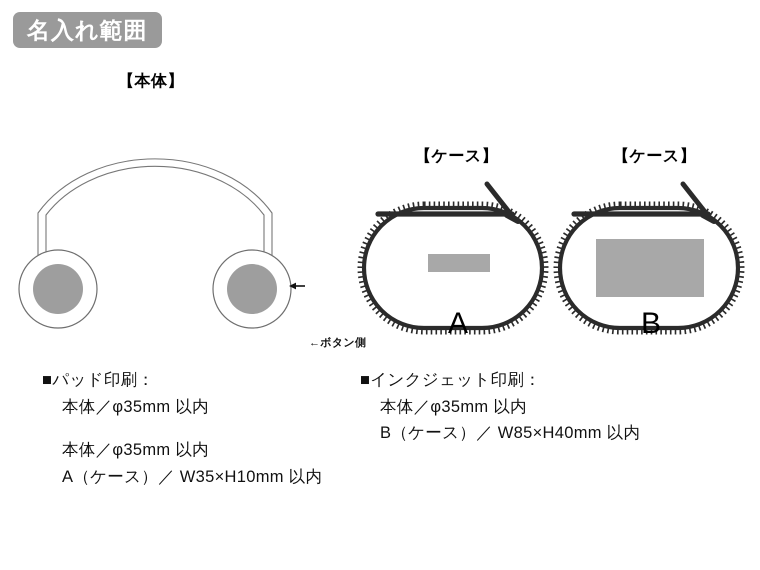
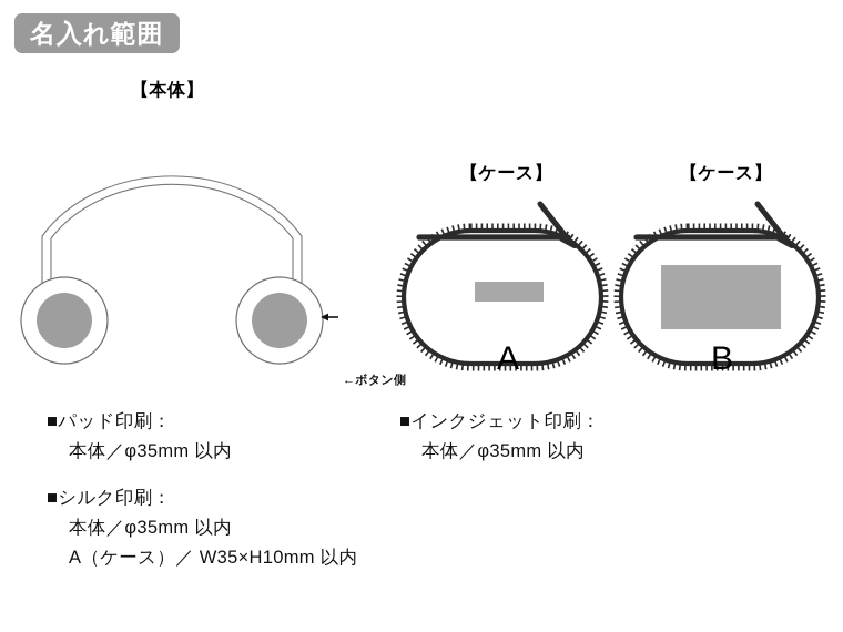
  名入れ範囲
  【本体】
  【ケース】
  【ケース】
  A
  B
  ←ボタン側
  ■パッド印刷：
  本体／φ35mm 以内
+ ■シルク印刷：
  本体／φ35mm 以内
  A（ケース）／ W35×H10mm 以内
  ■インクジェット印刷：
  本体／φ35mm 以内
- B（ケース）／ W85×H40mm 以内
